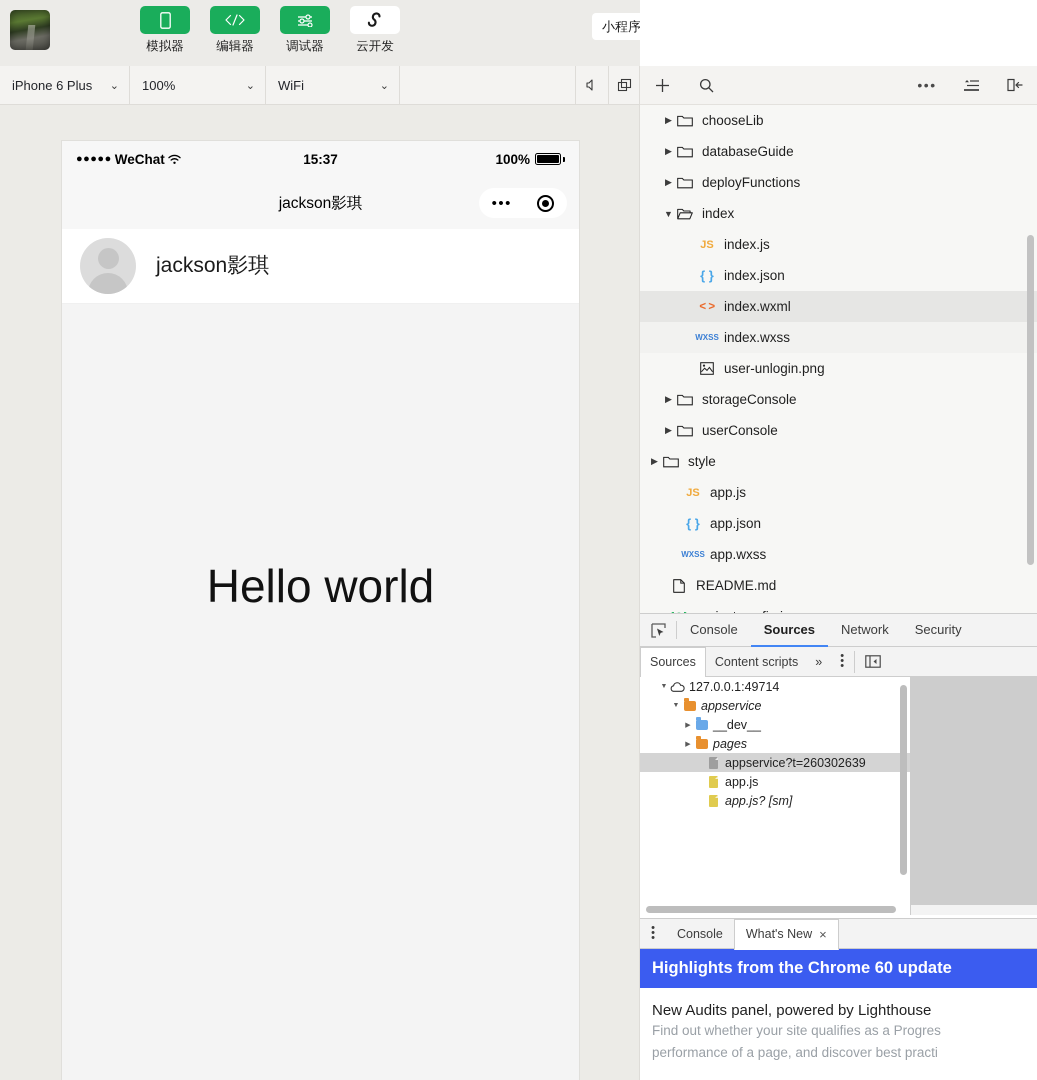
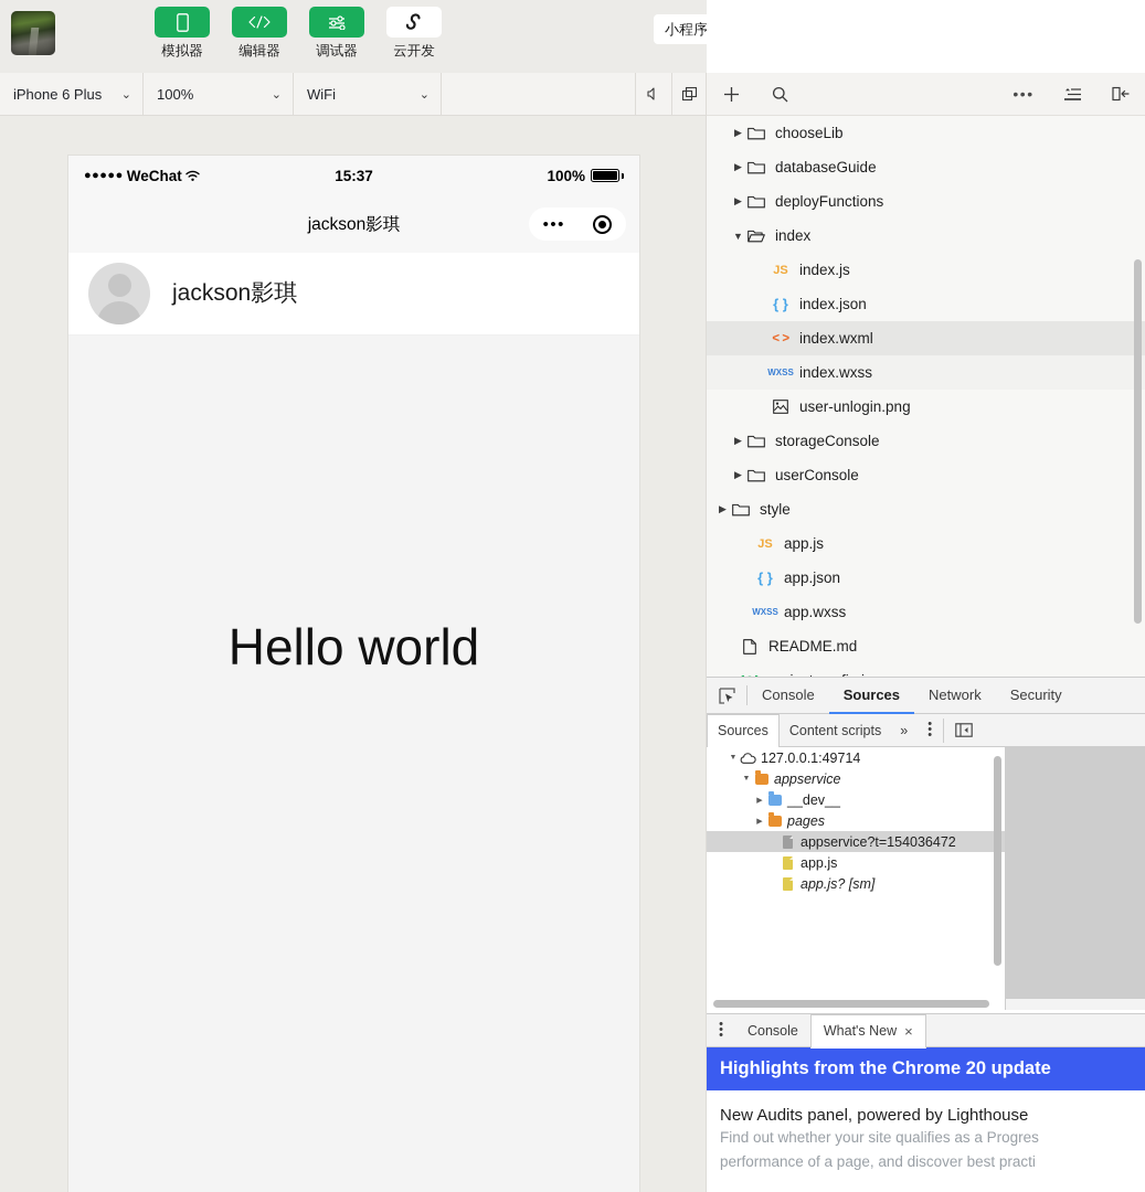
  模拟器
  编辑器
  调试器
  云开发
  iPhone 6 Plus
  ⌄
  100%
  ⌄
  WiFi
  ⌄
  ●●●●●
  WeChat
  15:37
  100%
  jackson影琪
  •••
  jackson影琪
  Hello world
  •••
  ▶
  chooseLib
  ▶
  databaseGuide
  ▶
  deployFunctions
  ▼
  index
  JS
  index.js
  { }
  index.json
  < >
  index.wxml
  WXSS
  index.wxss
  user-unlogin.png
  ▶
  storageConsole
  ▶
  userConsole
  ▶
  style
  JS
  app.js
  { }
  app.json
  WXSS
  app.wxss
  README.md
  Console
  Sources
  Network
  Security
  Sources
  Content scripts
  »
  •
  •
  •
  127.0.0.1:49714
  appservice
  __dev__
  pages
- appservice?t=260302639
+ appservice?t=154036472
  app.js
  app.js? [sm]
  •
  •
  •
  Console
  What's New
  ×
- Highlights from the Chrome 60 update
+ Highlights from the Chrome 20 update
  New Audits panel, powered by Lighthouse
  Find out whether your site qualifies as a Progres
  performance of a page, and discover best practi
